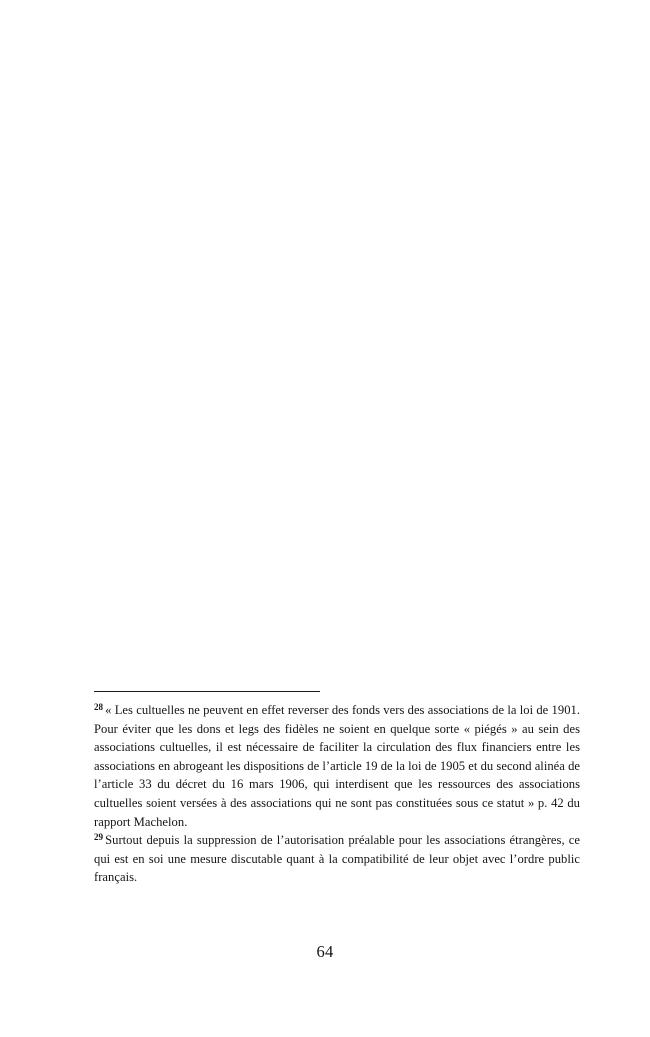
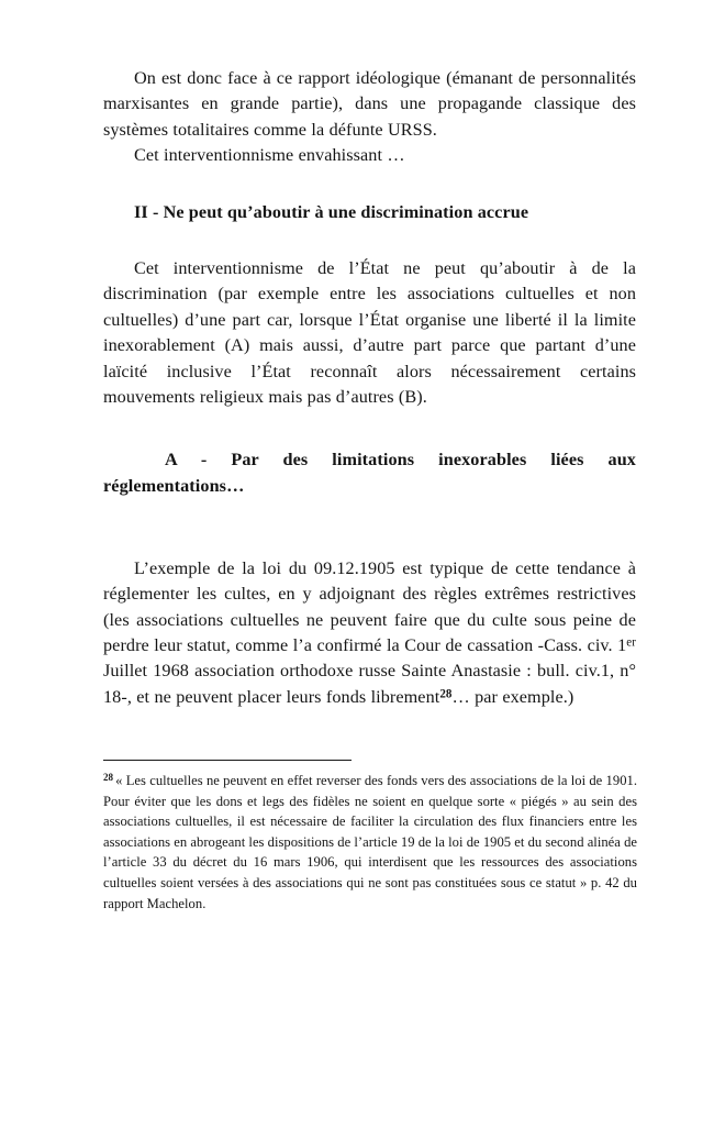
+ On est donc face à ce rapport idéologique (émanant de personnalités marxisantes en grande partie), dans une propagande classique des systèmes totalitaires comme la défunte URSS.
+ Cet interventionnisme envahissant …
+ II - Ne peut qu’aboutir à une discrimination accrue
+ Cet interventionnisme de l’État ne peut qu’aboutir à de la discrimination (par exemple entre les associations cultuelles et non cultuelles) d’une part car, lorsque l’État organise une liberté il la limite inexorablement (A) mais aussi, d’autre part parce que partant d’une laïcité inclusive l’État reconnaît alors nécessairement certains mouvements religieux mais pas d’autres (B).
+ A - Par des limitations inexorables liées aux réglementations…
+ L’exemple de la loi du 09.12.1905 est typique de cette tendance à réglementer les cultes, en y adjoignant des règles extrêmes restrictives (les associations cultuelles ne peuvent faire que du culte sous peine de perdre leur statut, comme l’a confirmé la Cour de cassation -Cass. civ. 1er Juillet 1968 association orthodoxe russe Sainte Anastasie : bull. civ.1, n° 18-, et ne peuvent placer leurs fonds librement28… par exemple.)
  28 « Les cultuelles ne peuvent en effet reverser des fonds vers des associations de la loi de 1901. Pour éviter que les dons et legs des fidèles ne soient en quelque sorte « piégés » au sein des associations cultuelles, il est nécessaire de faciliter la circulation des flux financiers entre les associations en abrogeant les dispositions de l’article 19 de la loi de 1905 et du second alinéa de l’article 33 du décret du 16 mars 1906, qui interdisent que les ressources des associations cultuelles soient versées à des associations qui ne sont pas constituées sous ce statut » p. 42 du rapport Machelon.
- 29 Surtout depuis la suppression de l’autorisation préalable pour les associations étrangères, ce qui est en soi une mesure discutable quant à la compatibilité de leur objet avec l’ordre public français.
- 64
